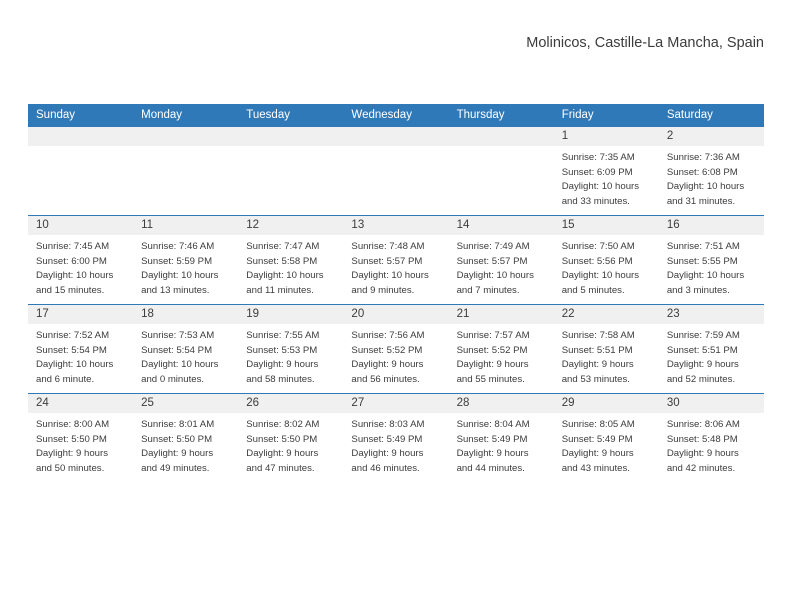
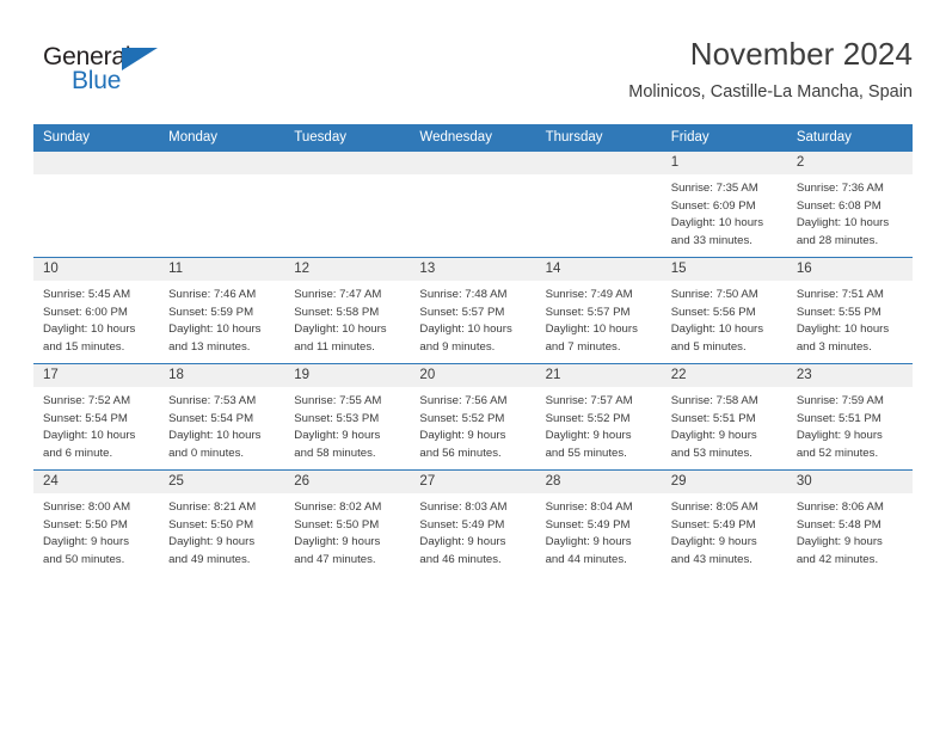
+ General
+ Blue
+ November 2024
  Molinicos, Castille-La Mancha, Spain
  Sunday	Monday	Tuesday	Wednesday	Thursday	Friday	Saturday
- 					1Sunrise: 7:35 AMSunset: 6:09 PMDaylight: 10 hoursand 33 minutes.	2Sunrise: 7:36 AMSunset: 6:08 PMDaylight: 10 hoursand 31 minutes.
+ 					1Sunrise: 7:35 AMSunset: 6:09 PMDaylight: 10 hoursand 33 minutes.	2Sunrise: 7:36 AMSunset: 6:08 PMDaylight: 10 hoursand 28 minutes.
- 10Sunrise: 7:45 AMSunset: 6:00 PMDaylight: 10 hoursand 15 minutes.	11Sunrise: 7:46 AMSunset: 5:59 PMDaylight: 10 hoursand 13 minutes.	12Sunrise: 7:47 AMSunset: 5:58 PMDaylight: 10 hoursand 11 minutes.	13Sunrise: 7:48 AMSunset: 5:57 PMDaylight: 10 hoursand 9 minutes.	14Sunrise: 7:49 AMSunset: 5:57 PMDaylight: 10 hoursand 7 minutes.	15Sunrise: 7:50 AMSunset: 5:56 PMDaylight: 10 hoursand 5 minutes.	16Sunrise: 7:51 AMSunset: 5:55 PMDaylight: 10 hoursand 3 minutes.
+ 10Sunrise: 5:45 AMSunset: 6:00 PMDaylight: 10 hoursand 15 minutes.	11Sunrise: 7:46 AMSunset: 5:59 PMDaylight: 10 hoursand 13 minutes.	12Sunrise: 7:47 AMSunset: 5:58 PMDaylight: 10 hoursand 11 minutes.	13Sunrise: 7:48 AMSunset: 5:57 PMDaylight: 10 hoursand 9 minutes.	14Sunrise: 7:49 AMSunset: 5:57 PMDaylight: 10 hoursand 7 minutes.	15Sunrise: 7:50 AMSunset: 5:56 PMDaylight: 10 hoursand 5 minutes.	16Sunrise: 7:51 AMSunset: 5:55 PMDaylight: 10 hoursand 3 minutes.
  17Sunrise: 7:52 AMSunset: 5:54 PMDaylight: 10 hoursand 6 minute.	18Sunrise: 7:53 AMSunset: 5:54 PMDaylight: 10 hoursand 0 minutes.	19Sunrise: 7:55 AMSunset: 5:53 PMDaylight: 9 hoursand 58 minutes.	20Sunrise: 7:56 AMSunset: 5:52 PMDaylight: 9 hoursand 56 minutes.	21Sunrise: 7:57 AMSunset: 5:52 PMDaylight: 9 hoursand 55 minutes.	22Sunrise: 7:58 AMSunset: 5:51 PMDaylight: 9 hoursand 53 minutes.	23Sunrise: 7:59 AMSunset: 5:51 PMDaylight: 9 hoursand 52 minutes.
- 24Sunrise: 8:00 AMSunset: 5:50 PMDaylight: 9 hoursand 50 minutes.	25Sunrise: 8:01 AMSunset: 5:50 PMDaylight: 9 hoursand 49 minutes.	26Sunrise: 8:02 AMSunset: 5:50 PMDaylight: 9 hoursand 47 minutes.	27Sunrise: 8:03 AMSunset: 5:49 PMDaylight: 9 hoursand 46 minutes.	28Sunrise: 8:04 AMSunset: 5:49 PMDaylight: 9 hoursand 44 minutes.	29Sunrise: 8:05 AMSunset: 5:49 PMDaylight: 9 hoursand 43 minutes.	30Sunrise: 8:06 AMSunset: 5:48 PMDaylight: 9 hoursand 42 minutes.
+ 24Sunrise: 8:00 AMSunset: 5:50 PMDaylight: 9 hoursand 50 minutes.	25Sunrise: 8:21 AMSunset: 5:50 PMDaylight: 9 hoursand 49 minutes.	26Sunrise: 8:02 AMSunset: 5:50 PMDaylight: 9 hoursand 47 minutes.	27Sunrise: 8:03 AMSunset: 5:49 PMDaylight: 9 hoursand 46 minutes.	28Sunrise: 8:04 AMSunset: 5:49 PMDaylight: 9 hoursand 44 minutes.	29Sunrise: 8:05 AMSunset: 5:49 PMDaylight: 9 hoursand 43 minutes.	30Sunrise: 8:06 AMSunset: 5:48 PMDaylight: 9 hoursand 42 minutes.
